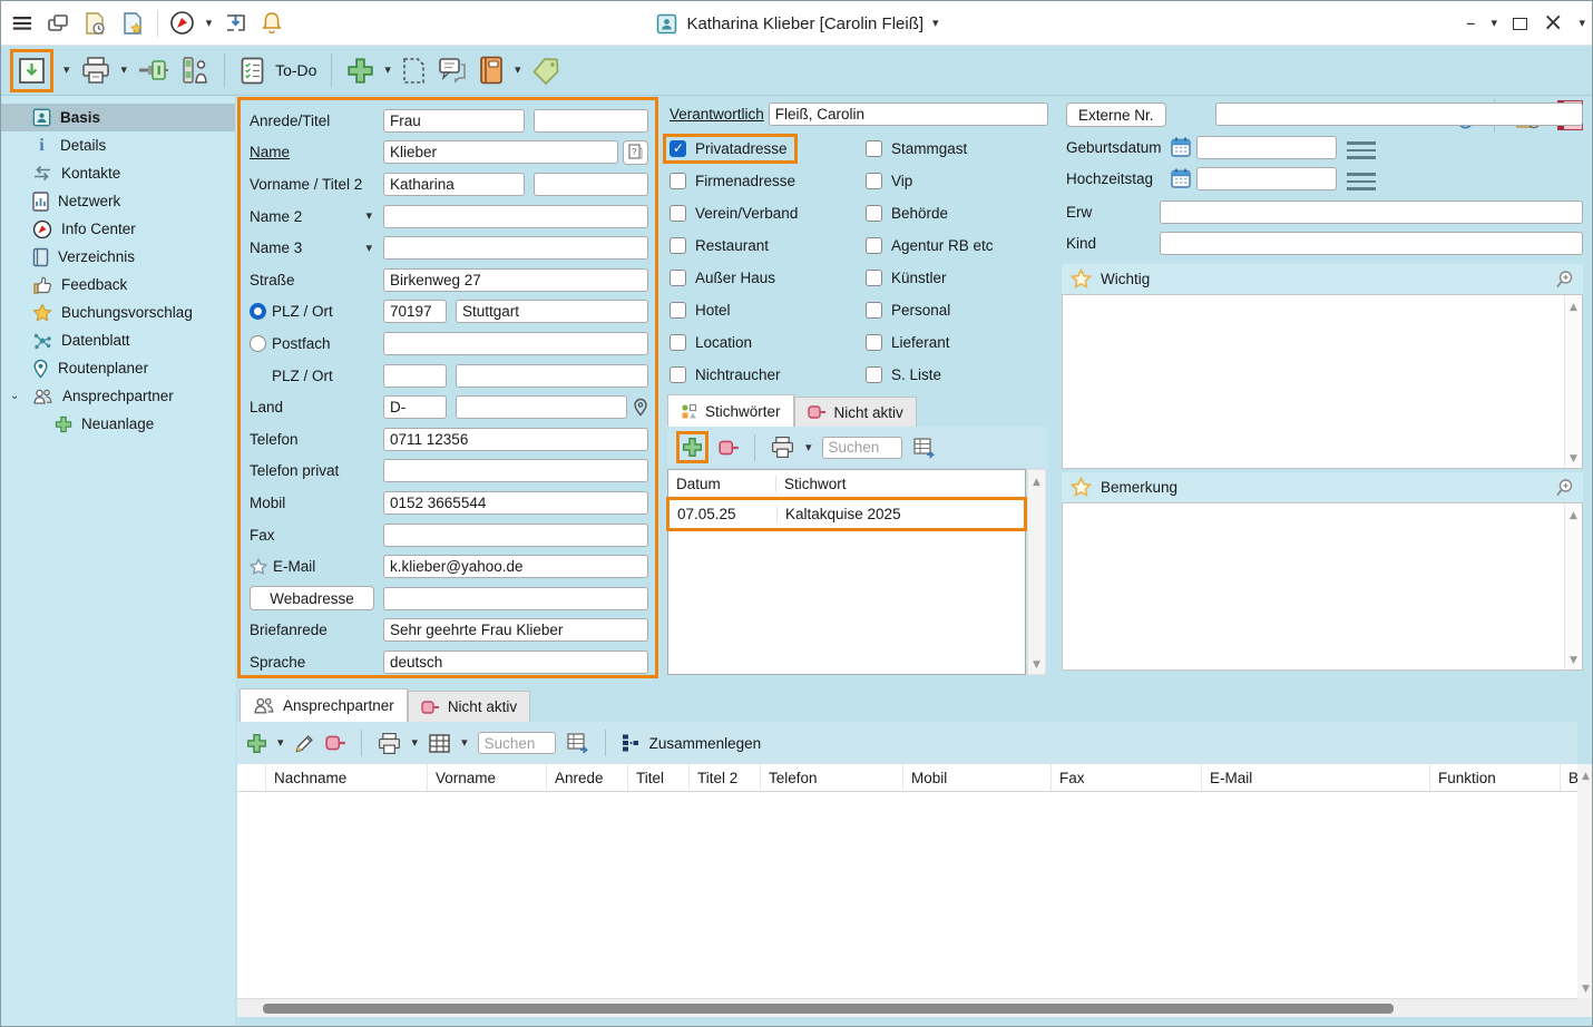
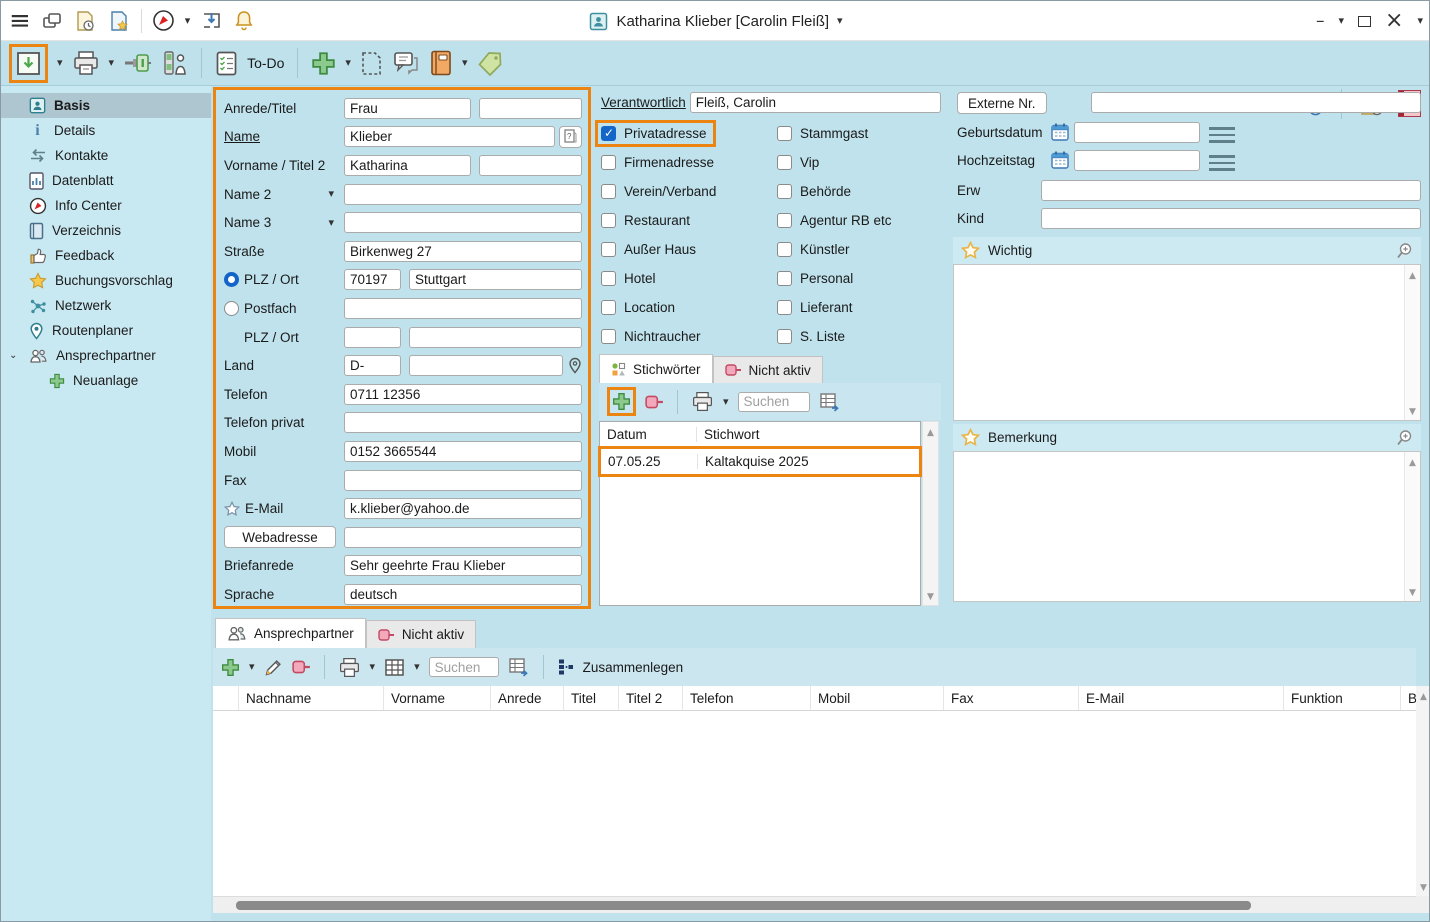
  Katharina Klieber [Carolin Fleiß]
  To-Do
  Basis
  i
  Details
  Kontakte
- Netzwerk
+ Datenblatt
  Info Center
  Verzeichnis
  Feedback
  Buchungsvorschlag
- Datenblatt
+ Netzwerk
  Routenplaner
  ⌄
  Ansprechpartner
  Neuanlage
  Anrede/Titel
  Frau
  Name
  Klieber
  ?
  Vorname / Titel 2
  Katharina
  Name 2
  Name 3
  Straße
  Birkenweg 27
  PLZ / Ort
  70197
  Stuttgart
  Postfach
  PLZ / Ort
  Land
  D-
  Telefon
  0711 12356
  Telefon privat
  Mobil
  0152 3665544
  Fax
  E-Mail
  k.klieber@yahoo.de
  Webadresse
  Briefanrede
  Sehr geehrte Frau Klieber
  Sprache
  deutsch
  Verantwortlich
  Fleiß, Carolin
  Privatadresse
  Stammgast
  Firmenadresse
  Vip
  Verein/Verband
  Behörde
  Restaurant
  Agentur RB etc
  Außer Haus
  Künstler
  Hotel
  Personal
  Location
  Lieferant
  Nichtraucher
  S. Liste
  Stichwörter
  Nicht aktiv
  Suchen
  Datum
  Stichwort
  07.05.25
  Kaltakquise 2025
  Externe Nr.
  Geburtsdatum
  Hochzeitstag
  Erw
  Kind
  Wichtig
  Bemerkung
  Ansprechpartner
  Nicht aktiv
  Suchen
  Zusammenlegen
  Nachname
  Vorname
  Anrede
  Titel
  Titel 2
  Telefon
  Mobil
  Fax
  E-Mail
  Funktion
